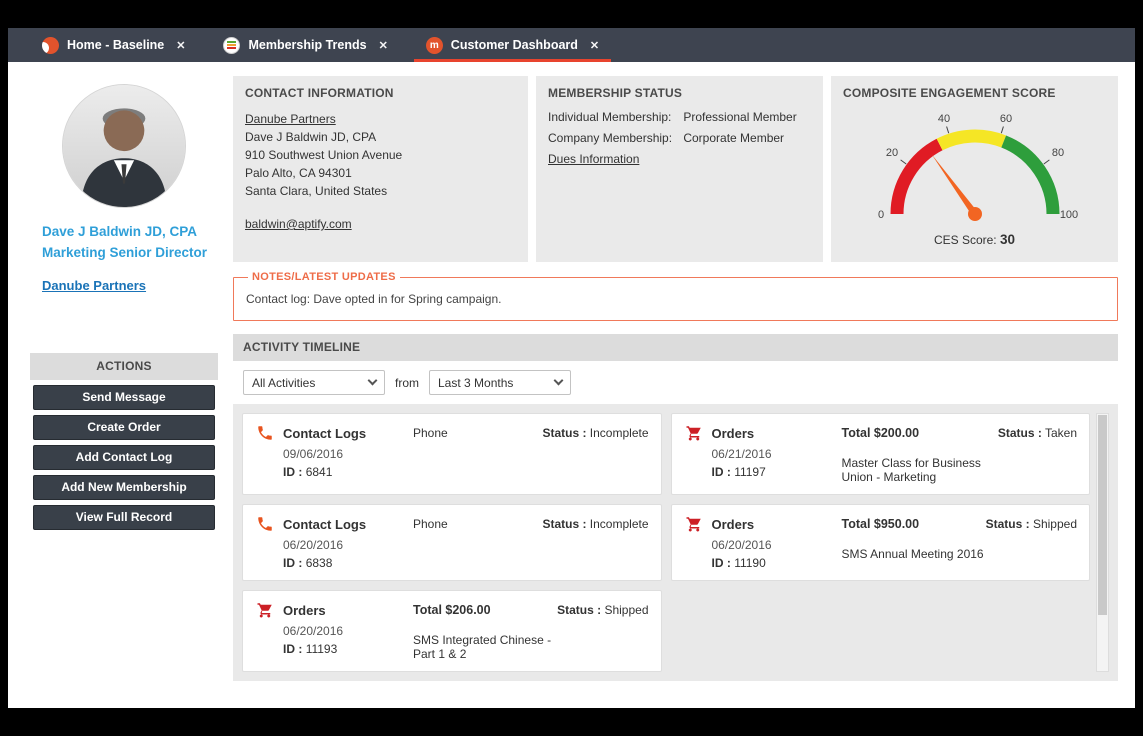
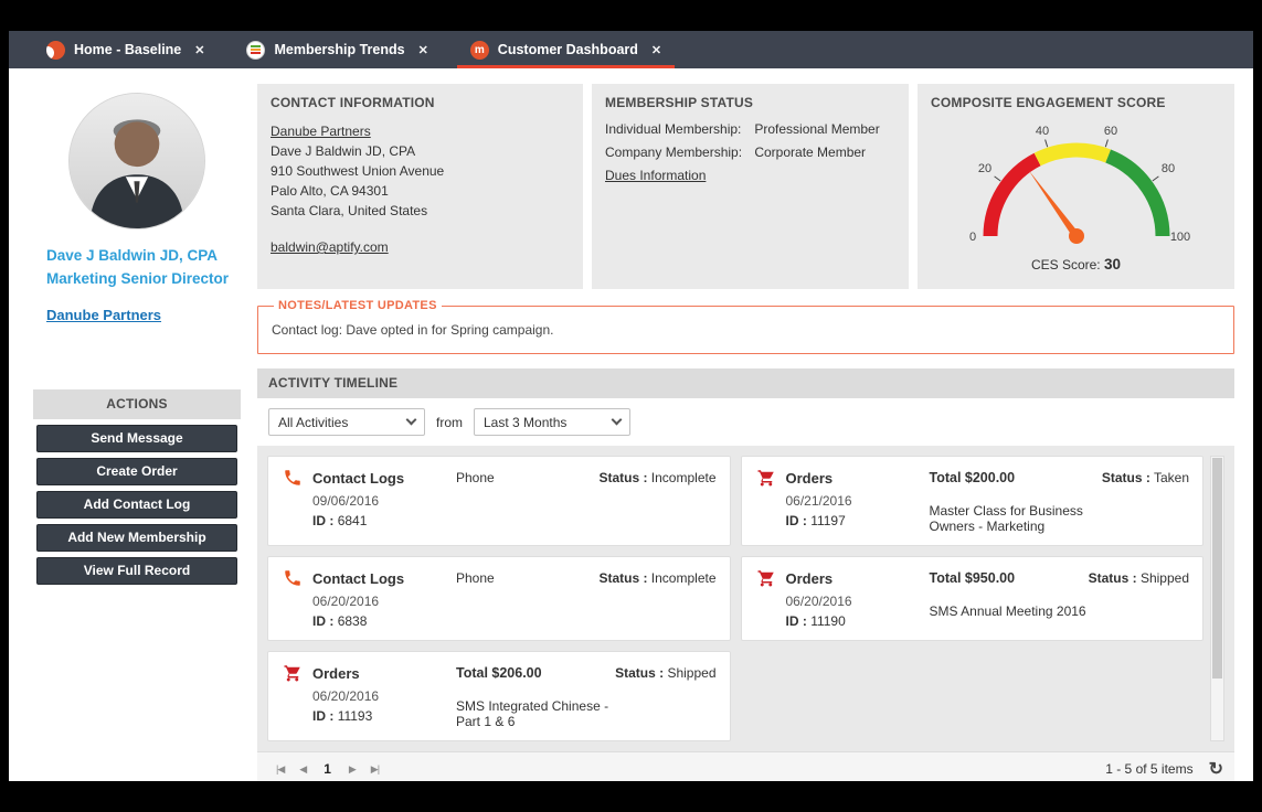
  Home - Baseline
  ✕
  Membership Trends
  ✕
  m
  Customer Dashboard
  ✕
  Dave J Baldwin JD, CPA
  Marketing Senior Director
  Danube Partners
  ACTIONS
  Send Message
  Create Order
  Add Contact Log
  Add New Membership
  View Full Record
  CONTACT INFORMATION
  Danube Partners
  Dave J Baldwin JD, CPA
  910 Southwest Union Avenue
  Palo Alto, CA 94301
  Santa Clara, United States
  baldwin@aptify.com
  MEMBERSHIP STATUS
  Individual Membership: Professional Member
  Company Membership: Corporate Member
  Dues Information
  COMPOSITE ENGAGEMENT SCORE
  0
  20
  40
  60
  80
  100
  CES Score: 30
  NOTES/LATEST UPDATES
  Contact log: Dave opted in for Spring campaign.
  ACTIVITY TIMELINE
  All Activities
  from
  Last 3 Months
  Contact Logs
  09/06/2016
  ID : 6841
  Phone
  Status : Incomplete
  Orders
  06/21/2016
  ID : 11197
  Total $200.00
- Master Class for Business Union - Marketing
+ Master Class for Business Owners - Marketing
  Status : Taken
  Contact Logs
  06/20/2016
  ID : 6838
  Phone
  Status : Incomplete
  Orders
  06/20/2016
  ID : 11190
  Total $950.00
  SMS Annual Meeting 2016
  Status : Shipped
  Orders
  06/20/2016
  ID : 11193
  Total $206.00
- SMS Integrated Chinese - Part 1 & 2
+ SMS Integrated Chinese - Part 1 & 6
  Status : Shipped
+ |◀
+ ◀
+ 1
+ ▶
+ ▶|
+ 1 - 5 of 5 items
+ ↻
